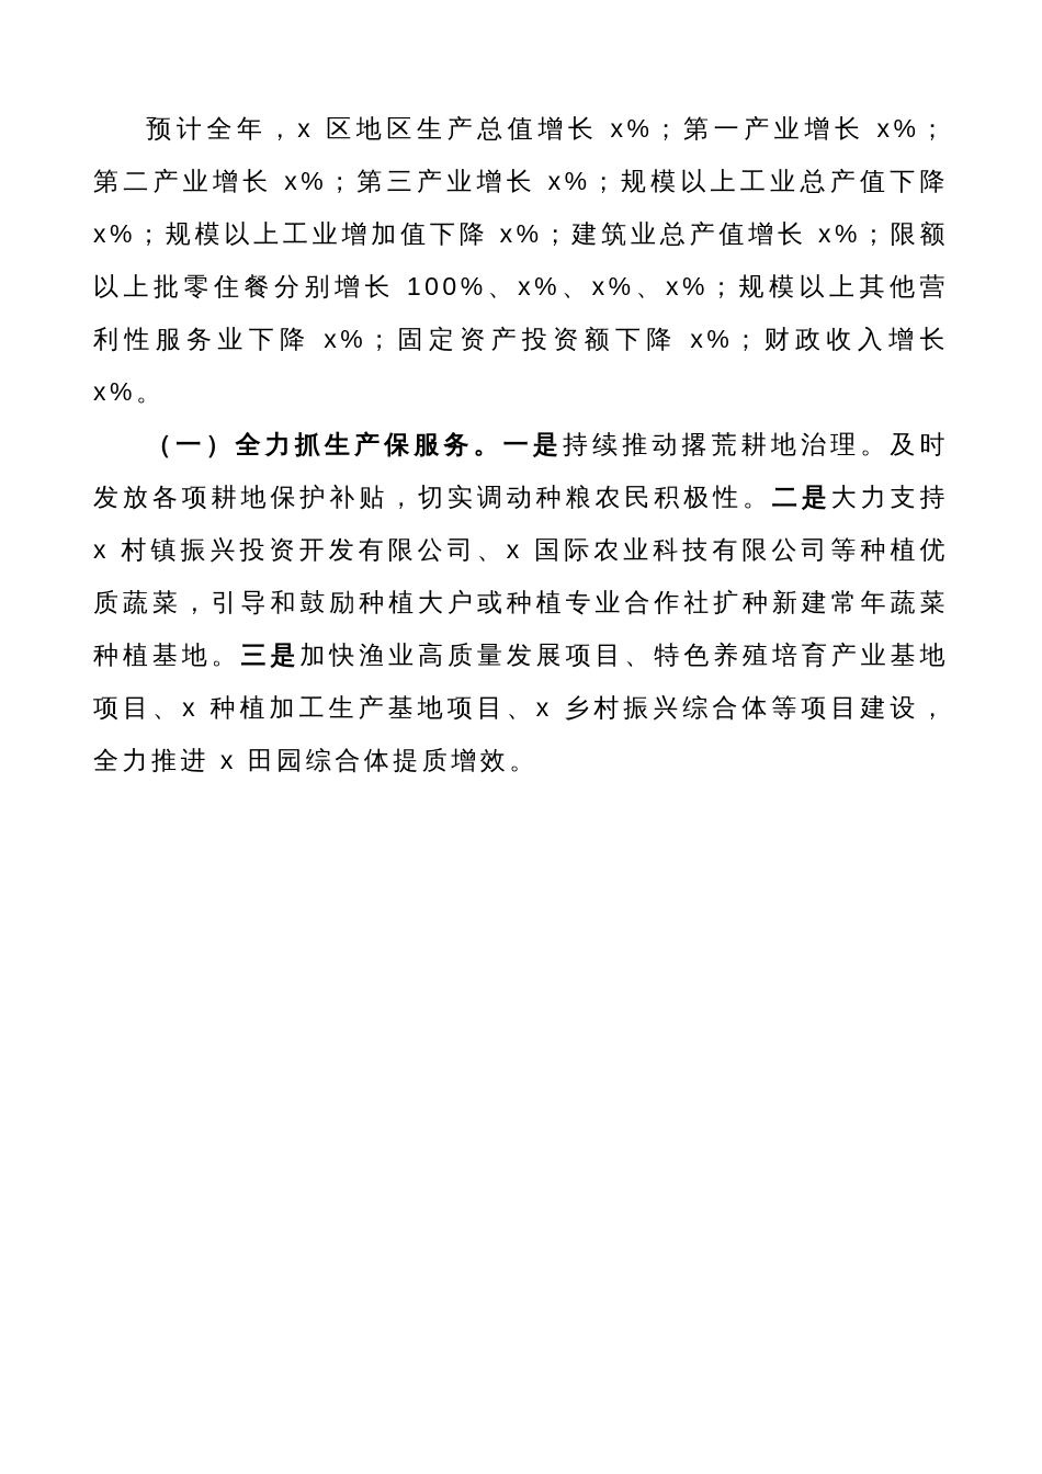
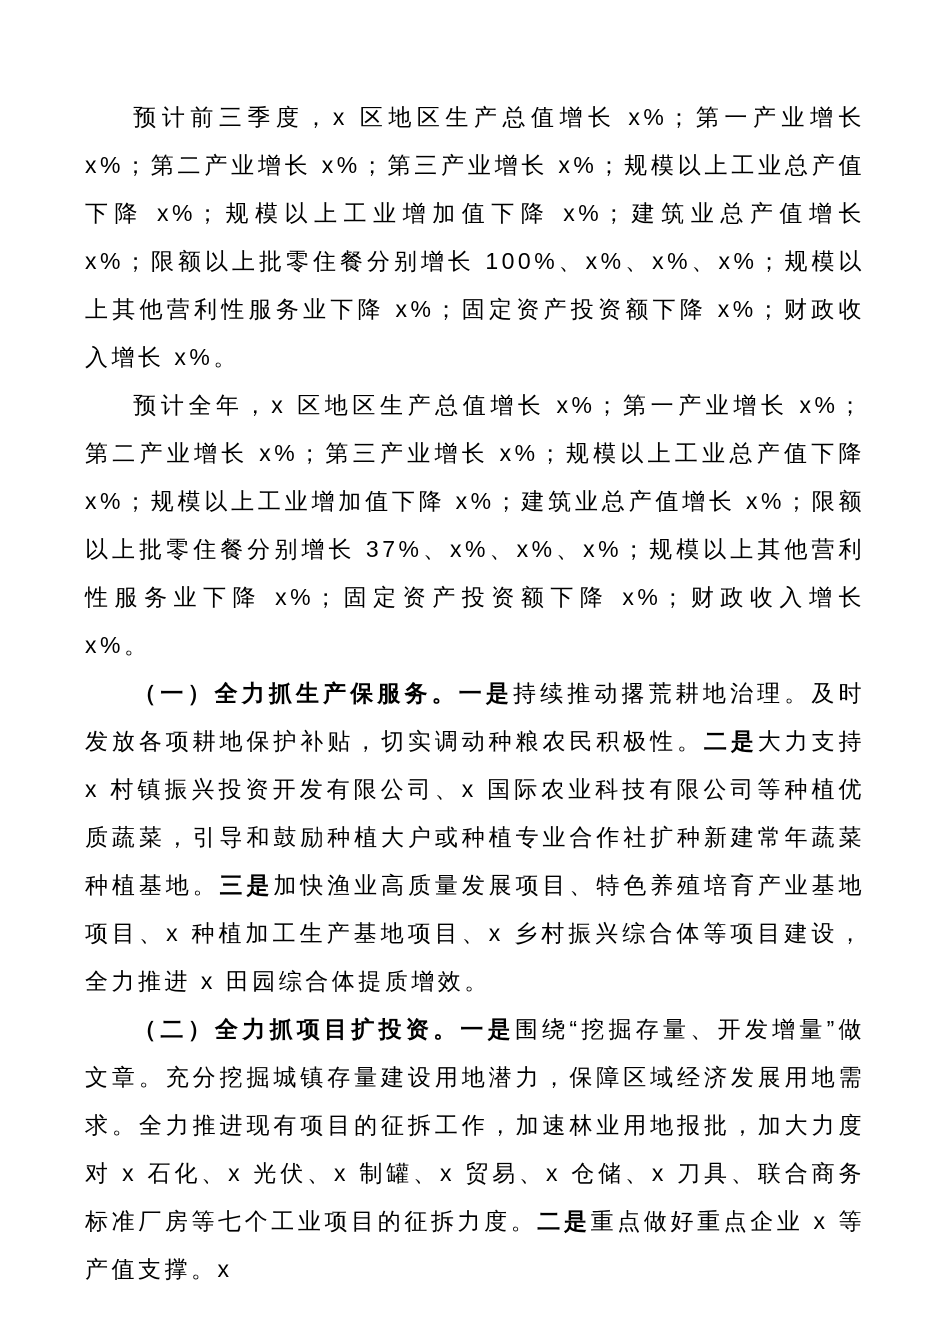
+ 预计前三季度，x 区地区生产总值增长 x%；第一产业增长 x%；第二产业增长 x%；第三产业增长 x%；规模以上工业总产值下降 x%；规模以上工业增加值下降 x%；建筑业总产值增长 x%；限额以上批零住餐分别增长 100%、x%、x%、x%；规模以上其他营利性服务业下降 x%；固定资产投资额下降 x%；财政收入增长 x%。
- 预计全年，x 区地区生产总值增长 x%；第一产业增长 x%；第二产业增长 x%；第三产业增长 x%；规模以上工业总产值下降 x%；规模以上工业增加值下降 x%；建筑业总产值增长 x%；限额以上批零住餐分别增长 100%、x%、x%、x%；规模以上其他营利性服务业下降 x%；固定资产投资额下降 x%；财政收入增长 x%。
+ 预计全年，x 区地区生产总值增长 x%；第一产业增长 x%；第二产业增长 x%；第三产业增长 x%；规模以上工业总产值下降 x%；规模以上工业增加值下降 x%；建筑业总产值增长 x%；限额以上批零住餐分别增长 37%、x%、x%、x%；规模以上其他营利性服务业下降 x%；固定资产投资额下降 x%；财政收入增长 x%。
  （一）全力抓生产保服务。一是持续推动撂荒耕地治理。及时发放各项耕地保护补贴，切实调动种粮农民积极性。二是大力支持 x 村镇振兴投资开发有限公司、x 国际农业科技有限公司等种植优质蔬菜，引导和鼓励种植大户或种植专业合作社扩种新建常年蔬菜种植基地。三是加快渔业高质量发展项目、特色养殖培育产业基地项目、x 种植加工生产基地项目、x 乡村振兴综合体等项目建设，全力推进 x 田园综合体提质增效。
+ （二）全力抓项目扩投资。一是围绕“挖掘存量、开发增量”做文章。充分挖掘城镇存量建设用地潜力，保障区域经济发展用地需求。全力推进现有项目的征拆工作，加速林业用地报批，加大力度对 x 石化、x 光伏、x 制罐、x 贸易、x 仓储、x 刀具、联合商务标准厂房等七个工业项目的征拆力度。二是重点做好重点企业 x 等产值支撑。x
